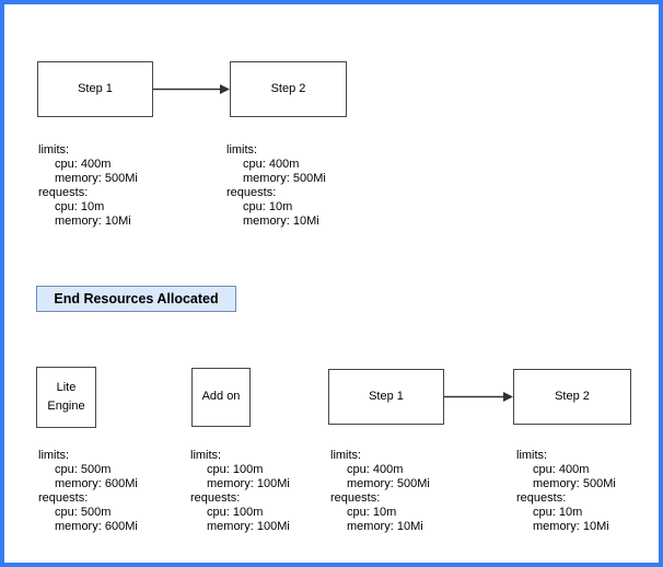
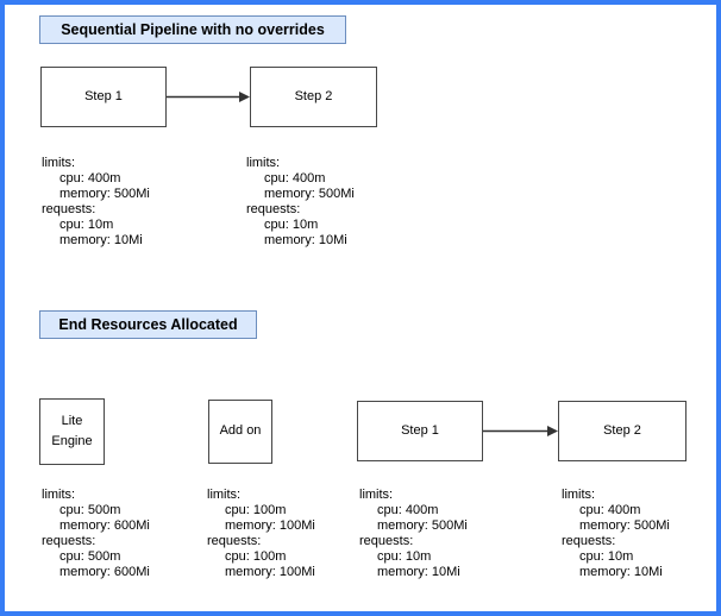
+ Sequential Pipeline with no overrides
  Step 1
  Step 2
  limits:
  cpu: 400m
  memory: 500Mi
  requests:
  cpu: 10m
  memory: 10Mi
  limits:
  cpu: 400m
  memory: 500Mi
  requests:
  cpu: 10m
  memory: 10Mi
  End Resources Allocated
  Lite Engine
  Add on
  Step 1
  Step 2
  limits:
  cpu: 500m
  memory: 600Mi
  requests:
  cpu: 500m
  memory: 600Mi
  limits:
  cpu: 100m
  memory: 100Mi
  requests:
  cpu: 100m
  memory: 100Mi
  limits:
  cpu: 400m
  memory: 500Mi
  requests:
  cpu: 10m
  memory: 10Mi
  limits:
  cpu: 400m
  memory: 500Mi
  requests:
  cpu: 10m
  memory: 10Mi
